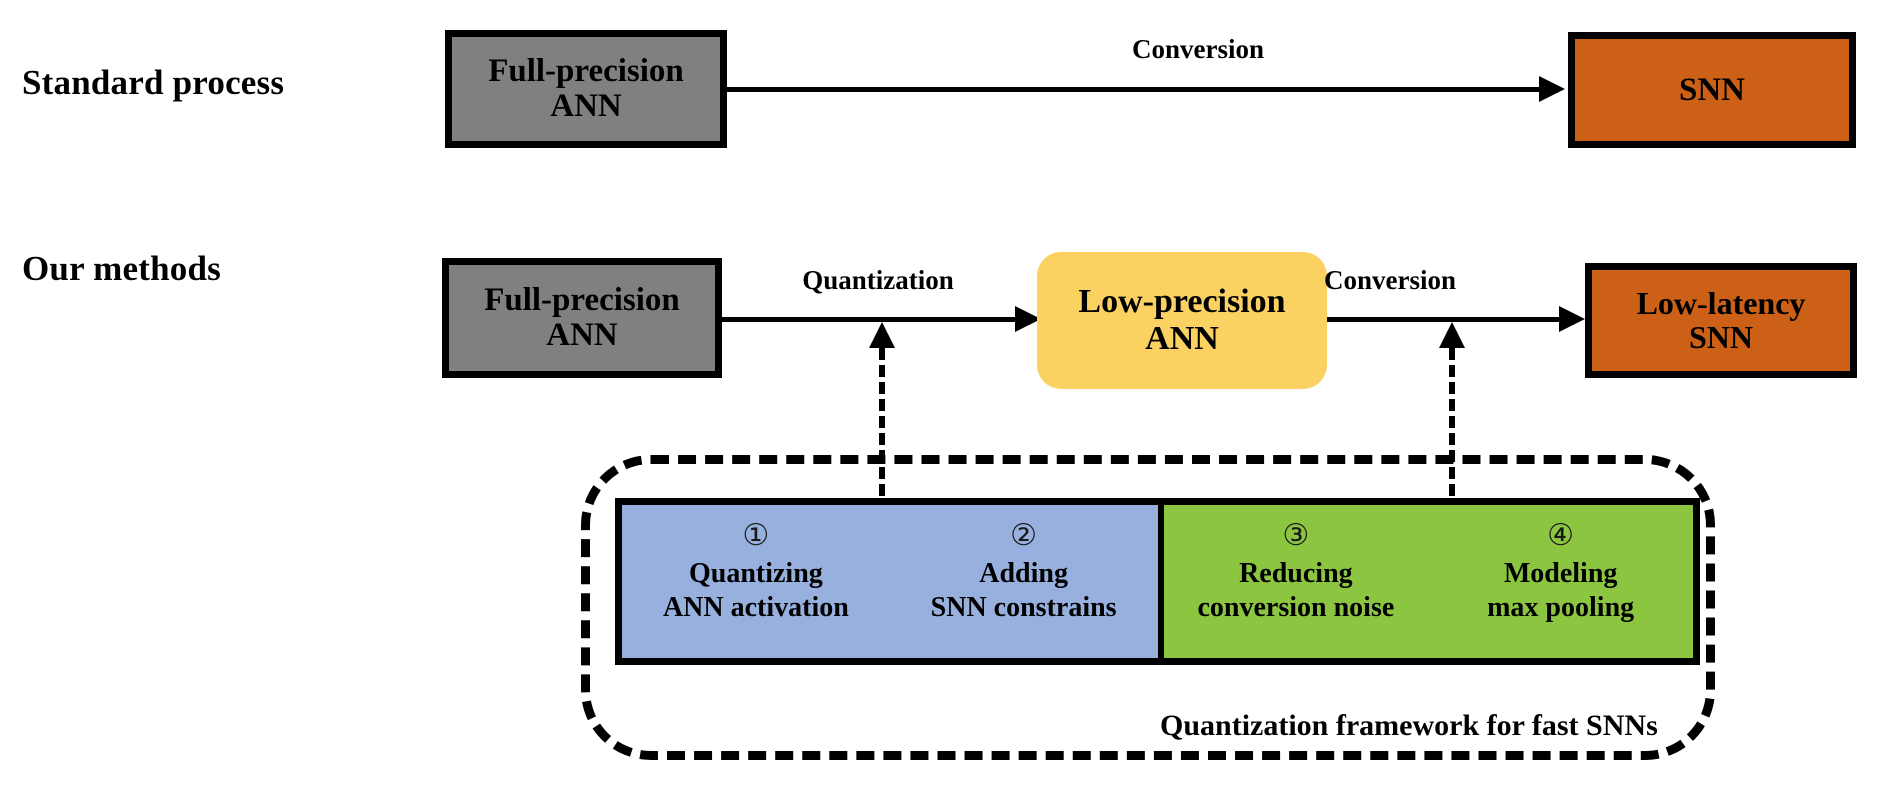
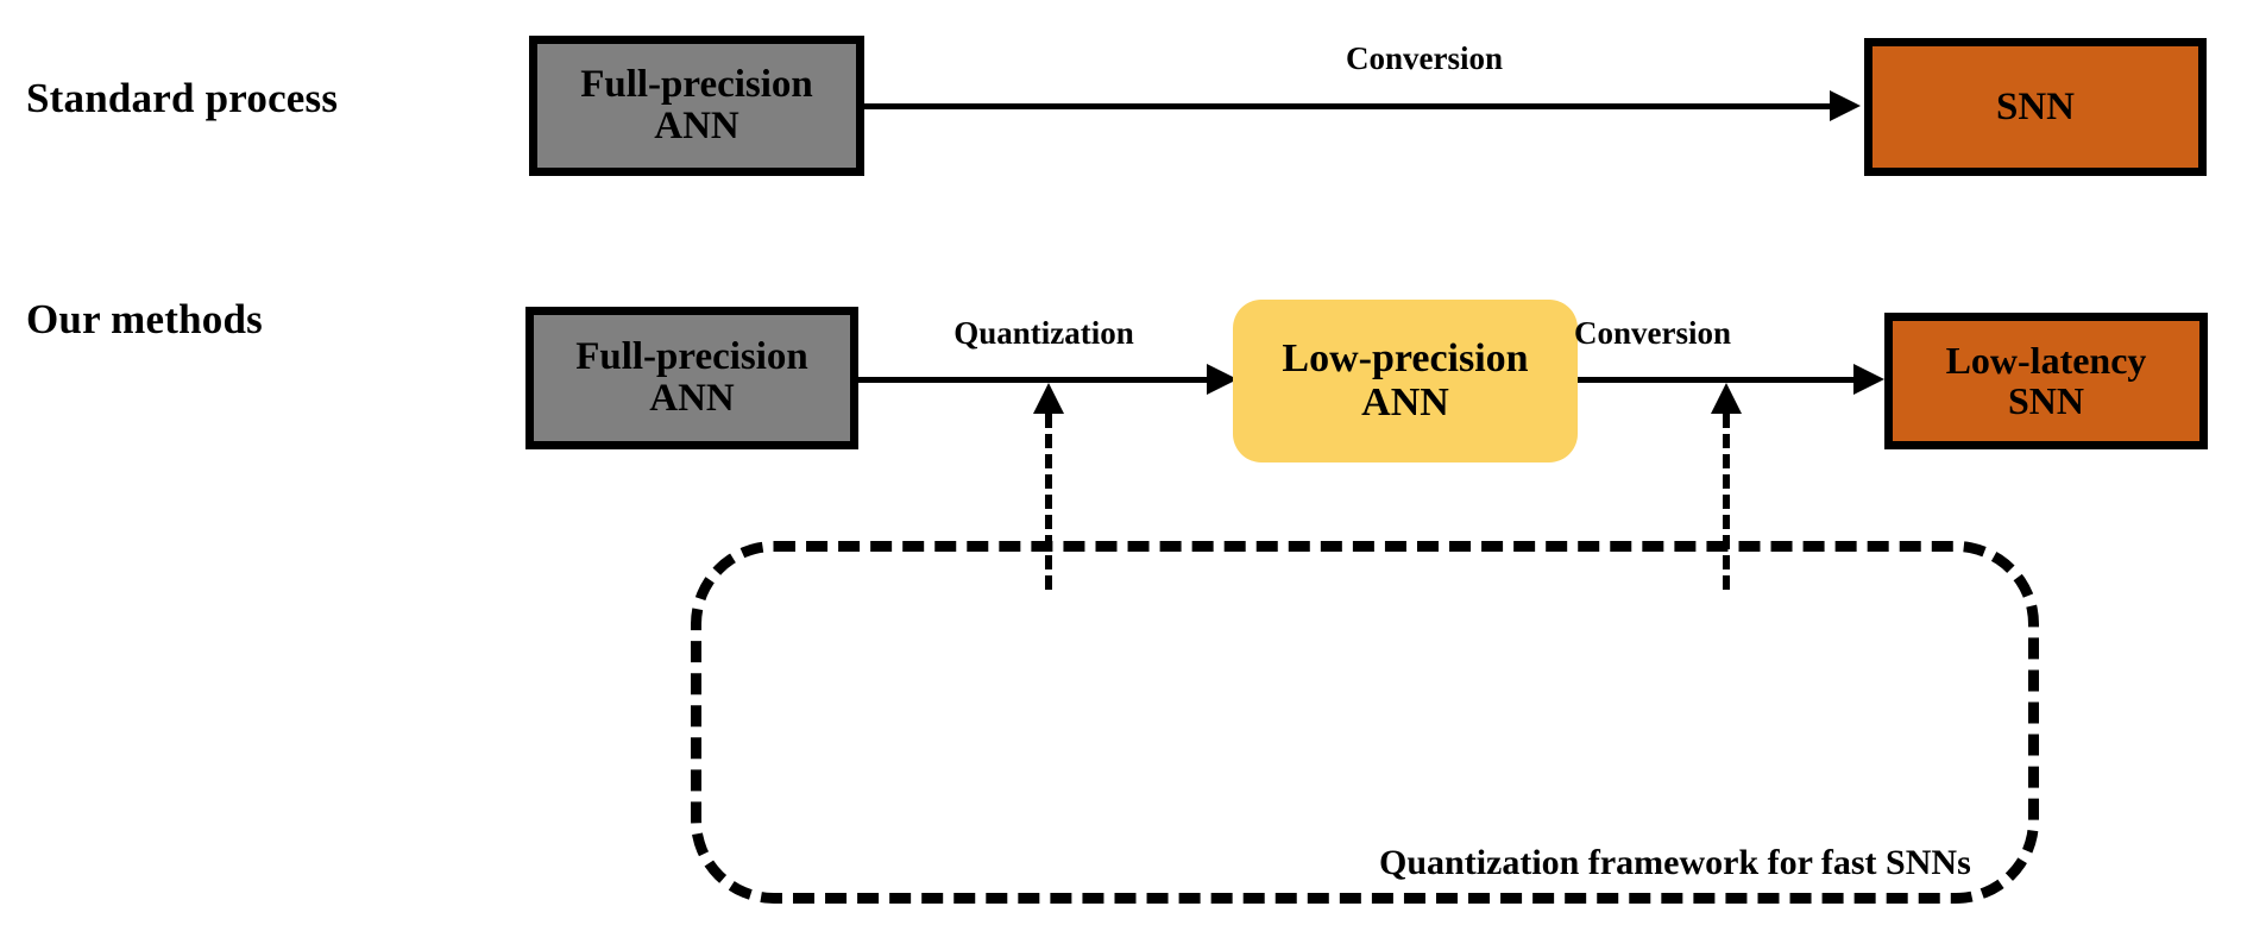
  Standard process
  Full-precision
  ANN
  Conversion
  SNN
  Our methods
  Full-precision
  ANN
  Quantization
  Low-precision
  ANN
  Conversion
  Low-latency
  SNN
- ①
- Quantizing
- ANN activation
- ②
- Adding
- SNN constrains
- ③
- Reducing
- conversion noise
- ④
- Modeling
- max pooling
  Quantization framework for fast SNNs
